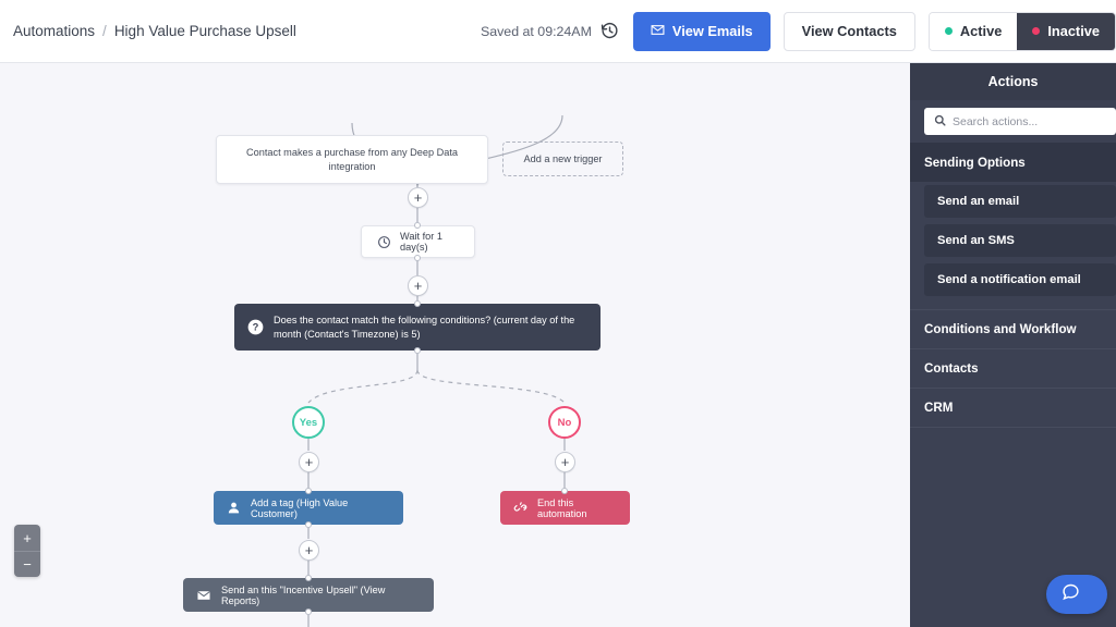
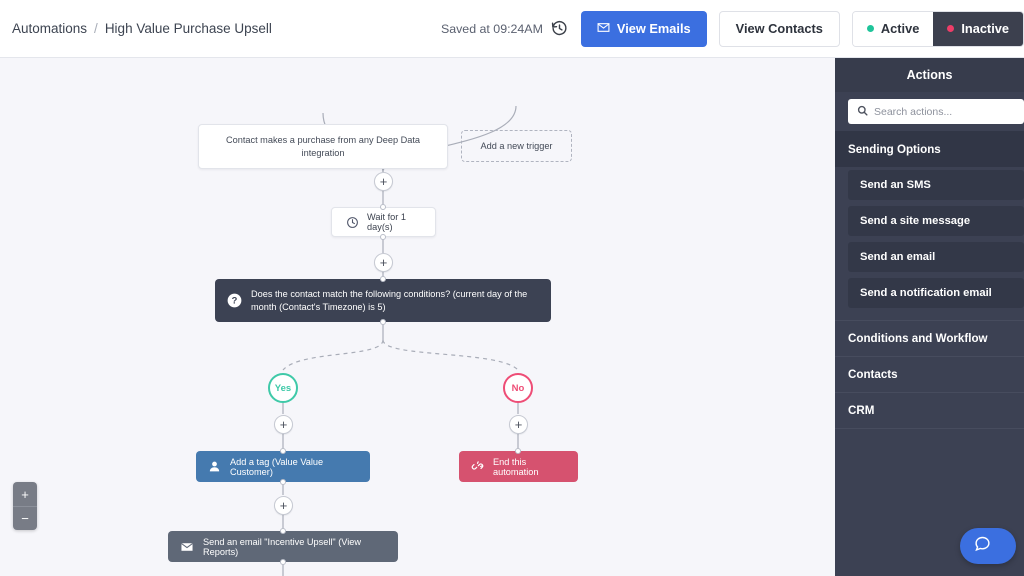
  Automations
  /
  High Value Purchase Upsell
  Saved at 09:24AM
  View Emails
  View Contacts
  Active
  Inactive
  Contact makes a purchase from any Deep Data integration
  Add a new trigger
  +
  Wait for 1 day(s)
  +
  ?
  Does the contact match the following conditions? (current day of the month (Contact's Timezone) is 5)
  Yes
  No
  +
  +
- Add a tag (High Value Customer)
+ Add a tag (Value Value Customer)
  End this automation
  +
- Send an this "Incentive Upsell" (View Reports)
+ Send an email "Incentive Upsell" (View Reports)
  +
  −
  Actions
  Search actions...
  Sending Options
- Send an email
+ Send an SMS
+ Send a site message
- Send an SMS
+ Send an email
  Send a notification email
  Conditions and Workflow
  Contacts
  CRM
